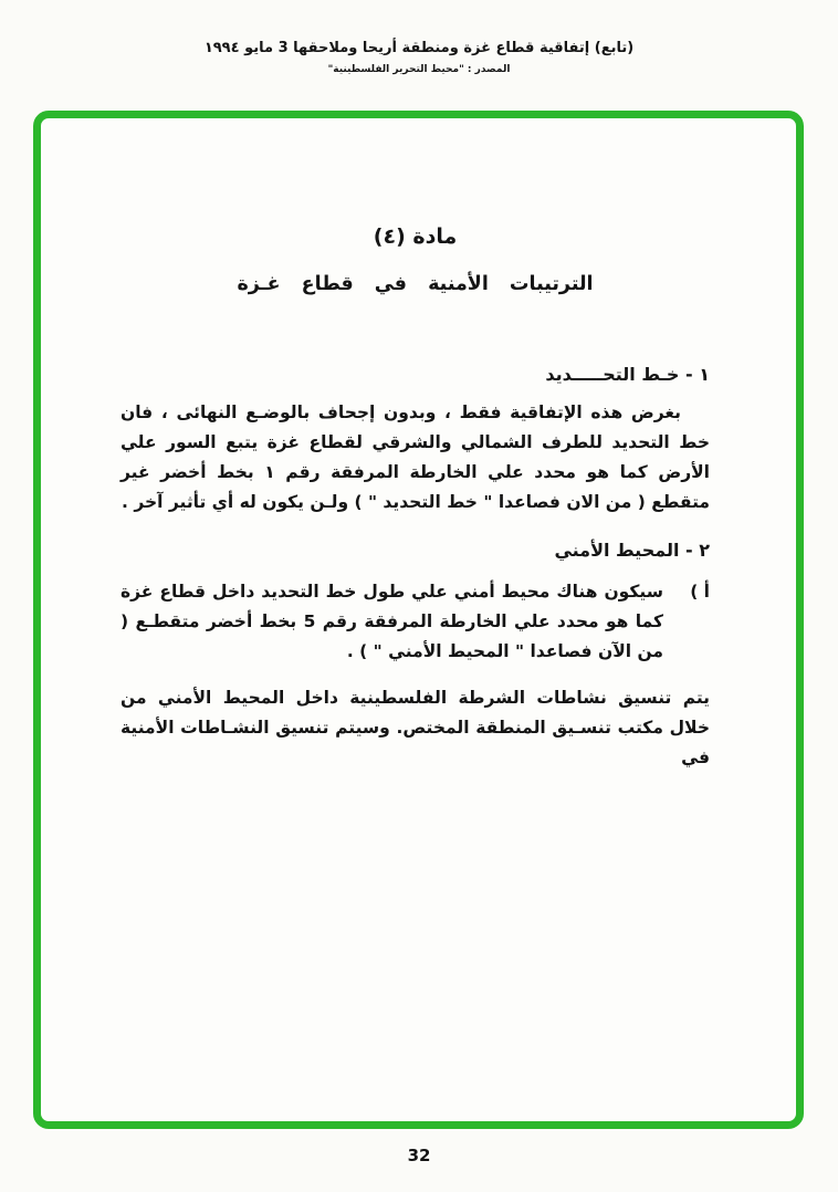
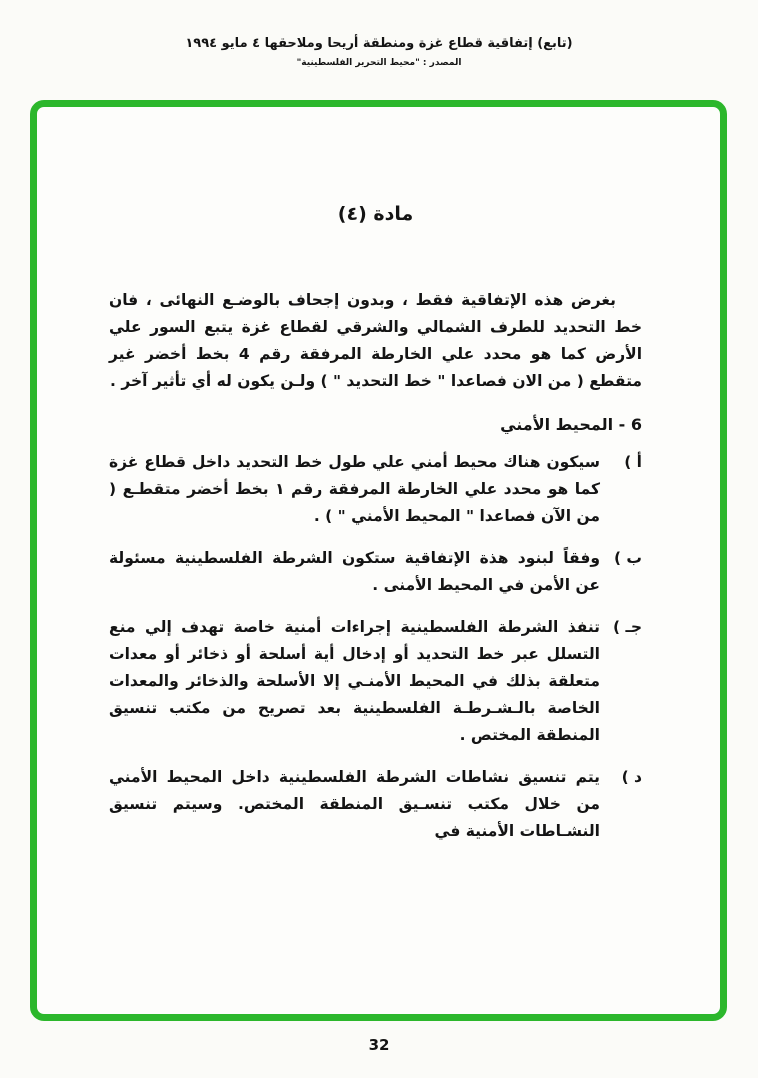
- (تابع) إتفاقية قطاع غزة ومنطقة أريحا وملاحقها 3 مايو ١٩٩٤
+ (تابع) إتفاقية قطاع غزة ومنطقة أريحا وملاحقها ٤ مايو ١٩٩٤
  المصدر : "محيط التحرير الفلسطينية"
  مادة (٤)
- الترتيبات الأمنية في قطاع غـزة
- ١ - خـط التحـــــديد
- بغرض هذه الإتفاقية فقط ، وبدون إجحاف بالوضـع النهائى ، فان خط التحديد للطرف الشمالي والشرقي لقطاع غزة يتبع السور علي الأرض كما هو محدد علي الخارطة المرفقة رقم ١ بخط أخضر غير متقطع ( من الان فصاعدا " خط التحديد " ) ولـن يكون له أي تأثير آخر .
+ بغرض هذه الإتفاقية فقط ، وبدون إجحاف بالوضـع النهائى ، فان خط التحديد للطرف الشمالي والشرقي لقطاع غزة يتبع السور علي الأرض كما هو محدد علي الخارطة المرفقة رقم 4 بخط أخضر غير متقطع ( من الان فصاعدا " خط التحديد " ) ولـن يكون له أي تأثير آخر .
- ٢ - المحيط الأمني
+ 6 - المحيط الأمني
  أ )
- سيكون هناك محيط أمني علي طول خط التحديد داخل قطاع غزة كما هو محدد علي الخارطة المرفقة رقم 5 بخط أخضر متقطـع ( من الآن فصاعدا " المحيط الأمني " ) .
+ سيكون هناك محيط أمني علي طول خط التحديد داخل قطاع غزة كما هو محدد علي الخارطة المرفقة رقم ١ بخط أخضر متقطـع ( من الآن فصاعدا " المحيط الأمني " ) .
+ ب )
+ وفقاً لبنود هذة الإتفاقية ستكون الشرطة الفلسطينية مسئولة عن الأمن في المحيط الأمنى .
+ جـ )
+ تنفذ الشرطة الفلسطينية إجراءات أمنية خاصة تهدف إلي منع التسلل عبر خط التحديد أو إدخال أية أسلحة أو ذخائر أو معدات متعلقة بذلك في المحيط الأمنـي إلا الأسلحة والذخائر والمعدات الخاصة بالـشـرطـة الفلسطينية بعد تصريح من مكتب تنسيق المنطقة المختص .
+ د )
  يتم تنسيق نشاطات الشرطة الفلسطينية داخل المحيط الأمني من خلال مكتب تنسـيق المنطقة المختص. وسيتم تنسيق النشـاطات الأمنية في
  32
